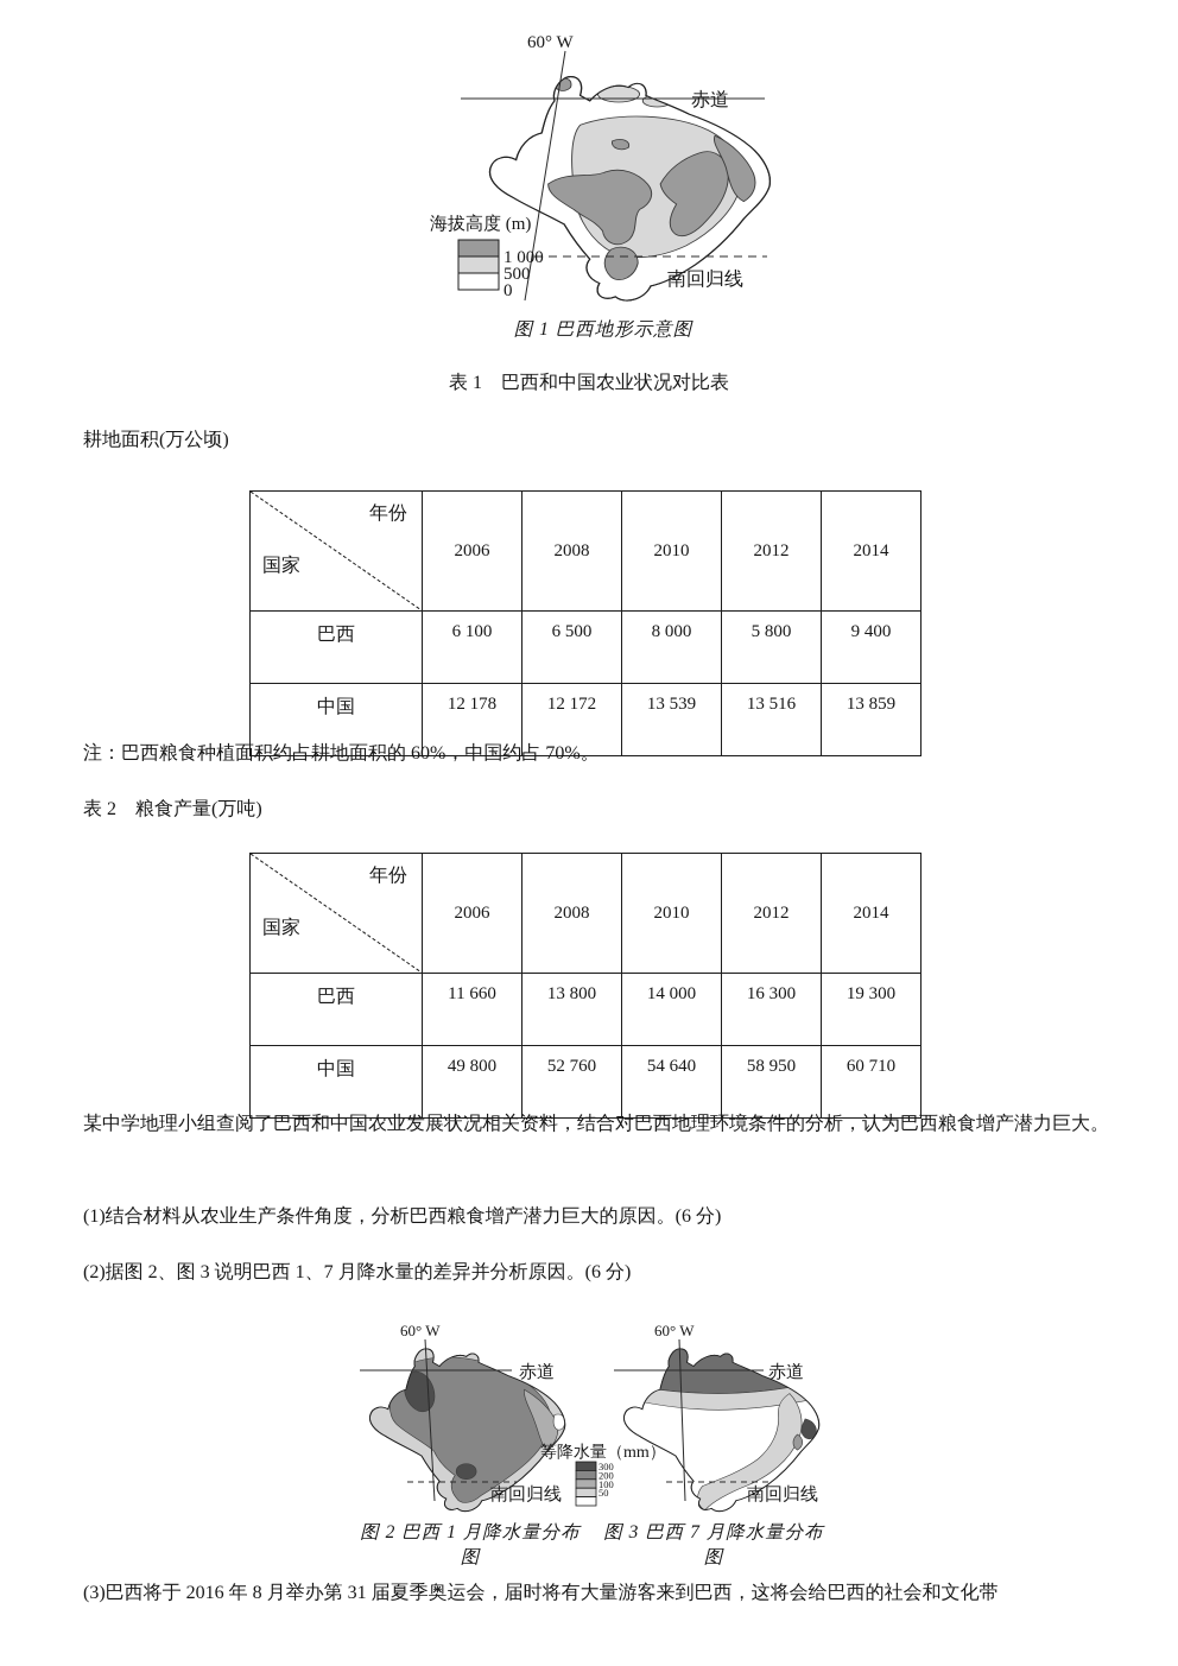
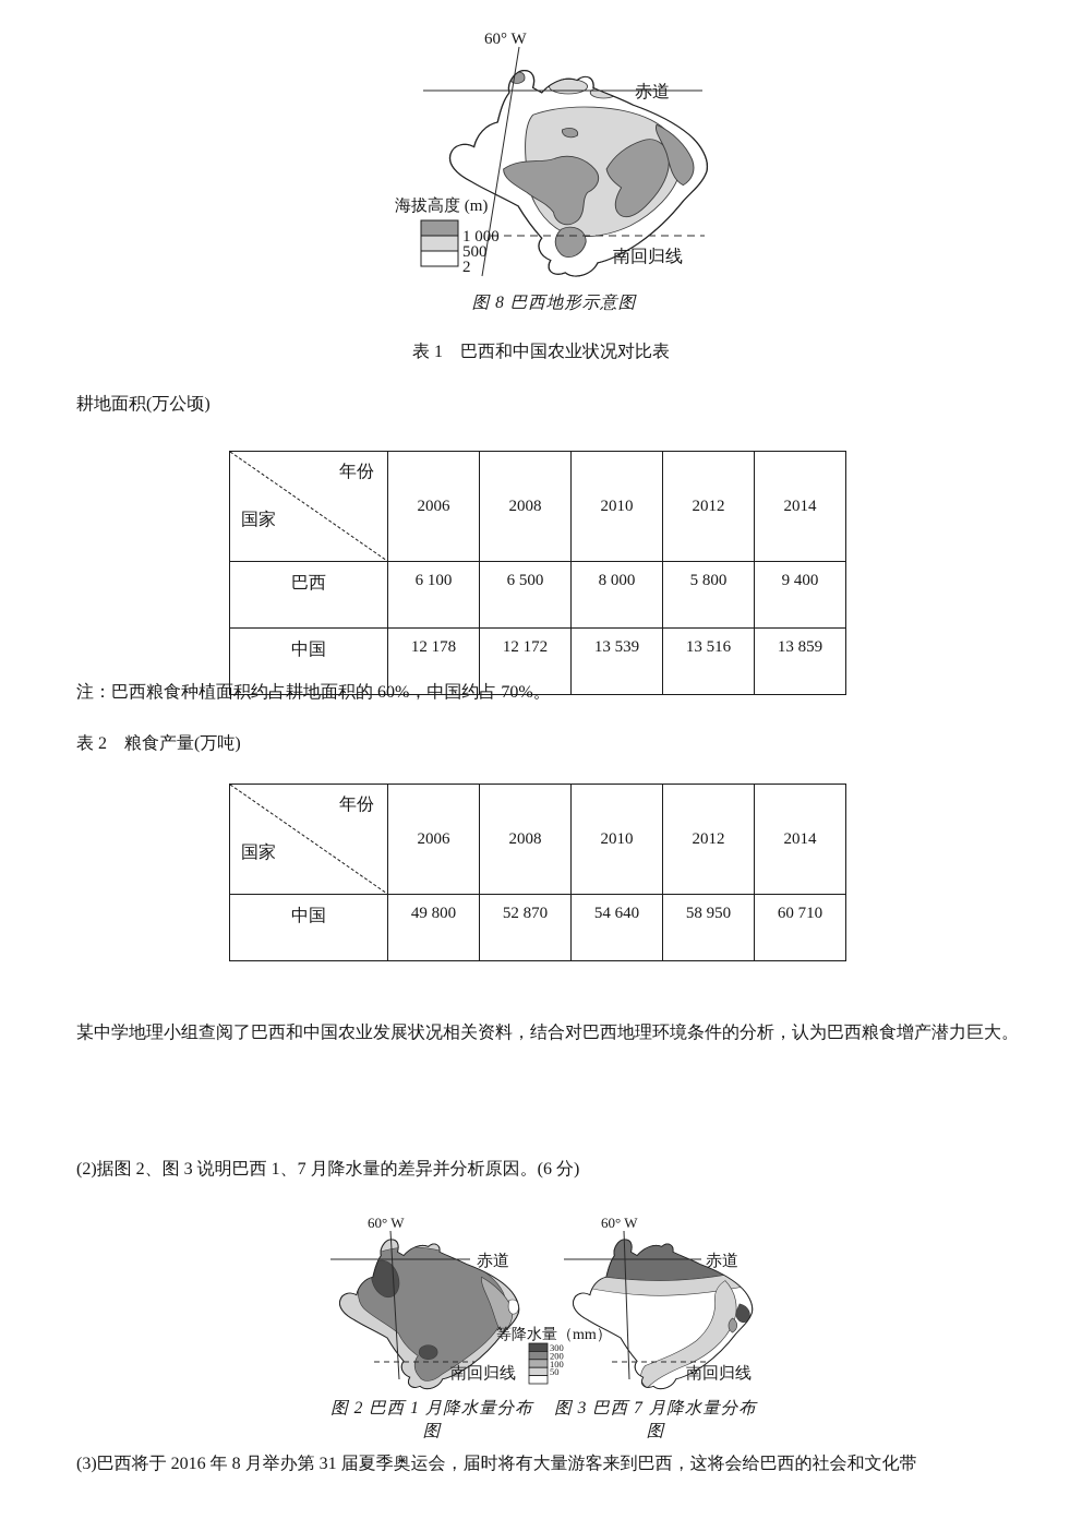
  60° W
  赤道
  南回归线
  海拔高度 (m)
  1 000
  500
- 0
+ 2
- 图 1 巴西地形示意图
+ 图 8 巴西地形示意图
  表 1 巴西和中国农业状况对比表
  耕地面积(万公顷)
  年份 国家	2006	2008	2010	2012	2014
  巴西	6 100	6 500	8 000	5 800	9 400
  中国	12 178	12 172	13 539	13 516	13 859
  注：巴西粮食种植面积约占耕地面积的 60%，中国约占 70%。
  表 2 粮食产量(万吨)
  年份 国家	2006	2008	2010	2012	2014
- 巴西	11 660	13 800	14 000	16 300	19 300
- 中国	49 800	52 760	54 640	58 950	60 710
+ 中国	49 800	52 870	54 640	58 950	60 710
  某中学地理小组查阅了巴西和中国农业发展状况相关资料，结合对巴西地理环境条件的分析，认为巴西粮食增产潜力巨大。
- (1)结合材料从农业生产条件角度，分析巴西粮食增产潜力巨大的原因。(6 分)
  (2)据图 2、图 3 说明巴西 1、7 月降水量的差异并分析原因。(6 分)
  60° W
  赤道
  南回归线
  60° W
  赤道
  南回归线
  等降水量（mm）
  300
  200
  100
  50
  图 2 巴西 1 月降水量分布图
  图 3 巴西 7 月降水量分布图
  (3)巴西将于 2016 年 8 月举办第 31 届夏季奥运会，届时将有大量游客来到巴西，这将会给巴西的社会和文化带
